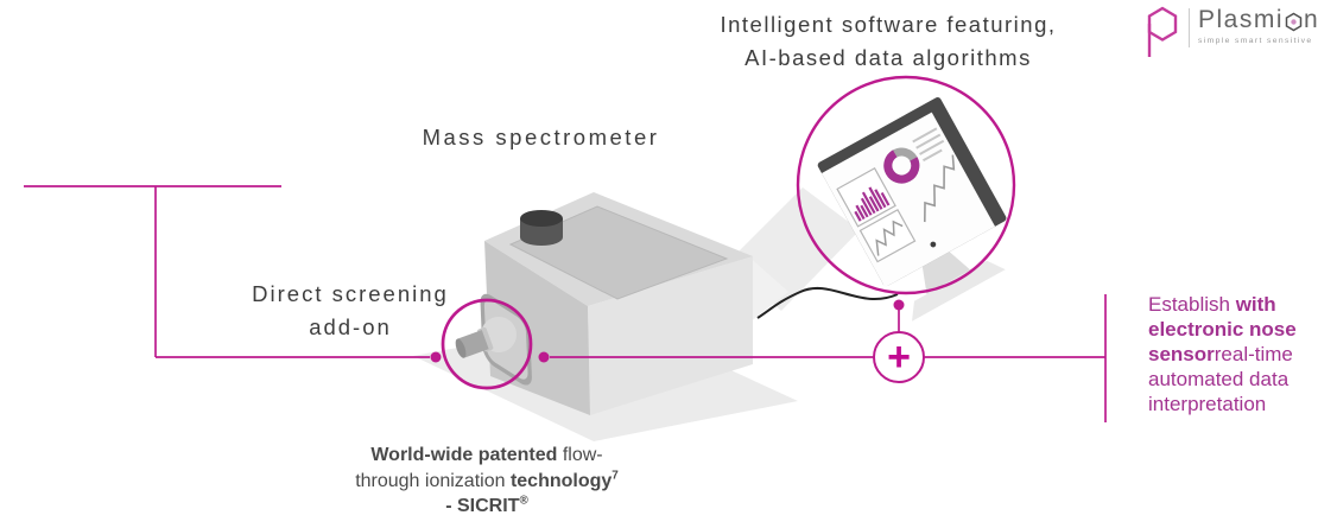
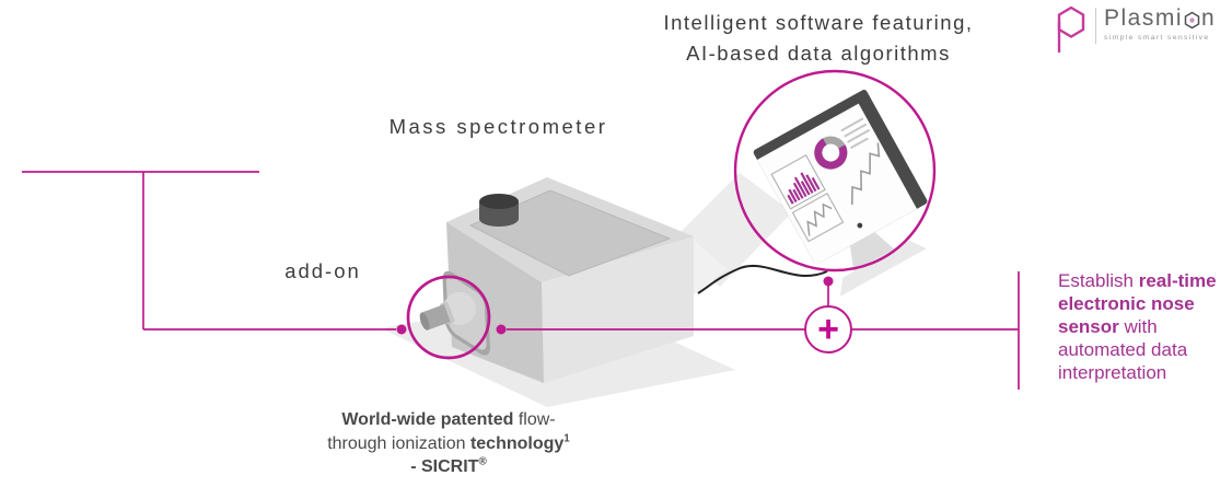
  +
  Intelligent software featuring,
  AI-based data algorithms
  Mass spectrometer
- Direct screening
  add-on
- Establish with
+ Establish real-time
  electronic nose
- sensorreal-time
+ sensor with
  automated data
  interpretation
  World-wide patented flow-
- through ionization technology7
+ through ionization technology1
  - SICRIT®
  Plasmi
  n
